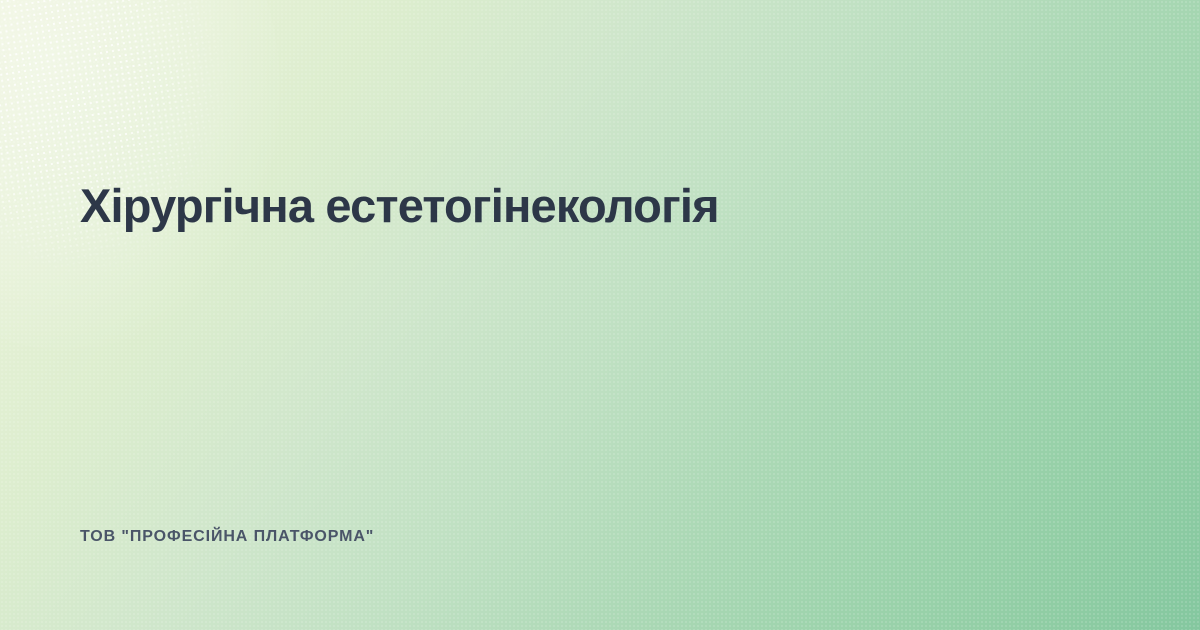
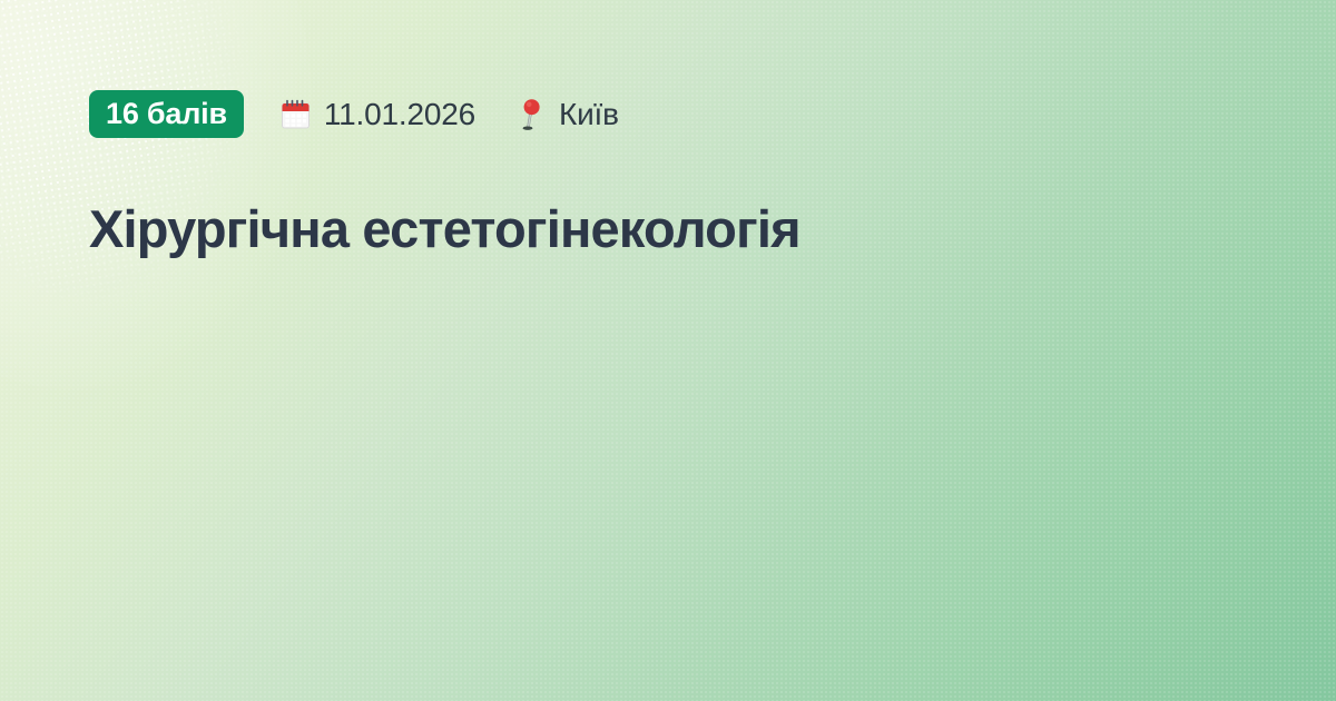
+ 16 балів
+ 11.01.2026
+ Київ
  Хірургічна естетогінекологія
- ТОВ "ПРОФЕСІЙНА ПЛАТФОРМА"
